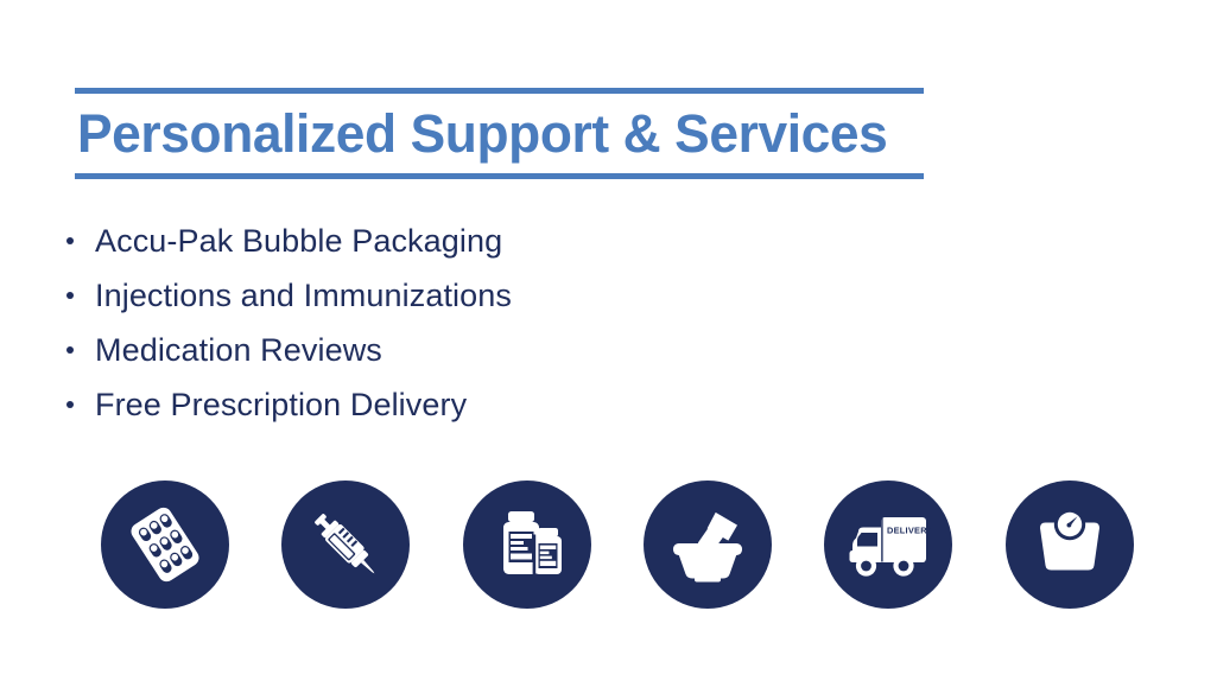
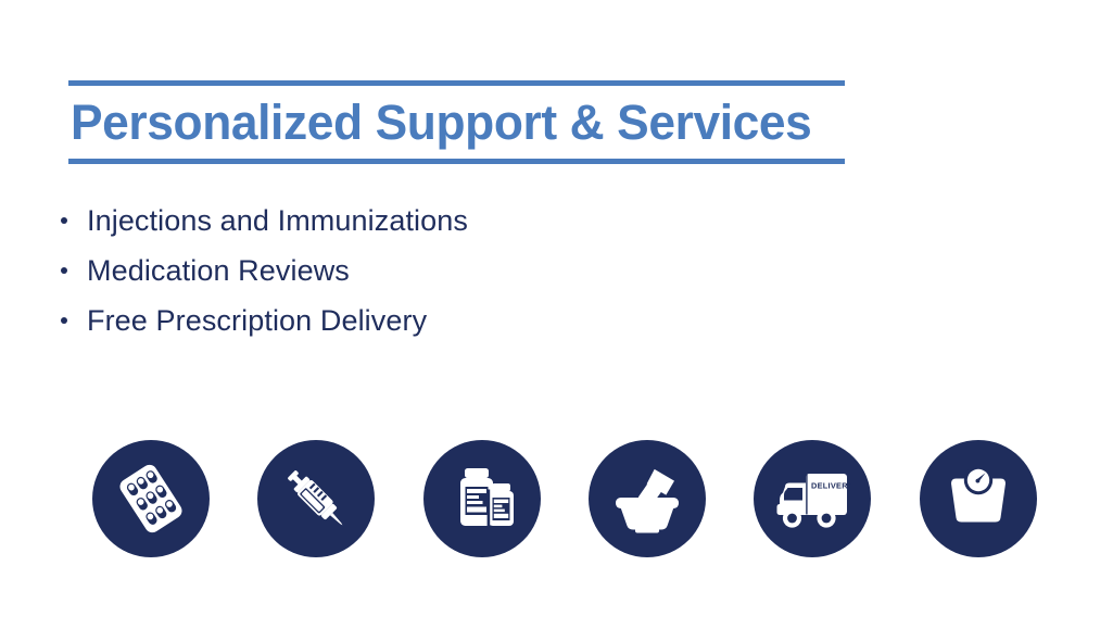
  Personalized Support & Services
- Accu-Pak Bubble Packaging
  Injections and Immunizations
  Medication Reviews
  Free Prescription Delivery
  DELIVERY
